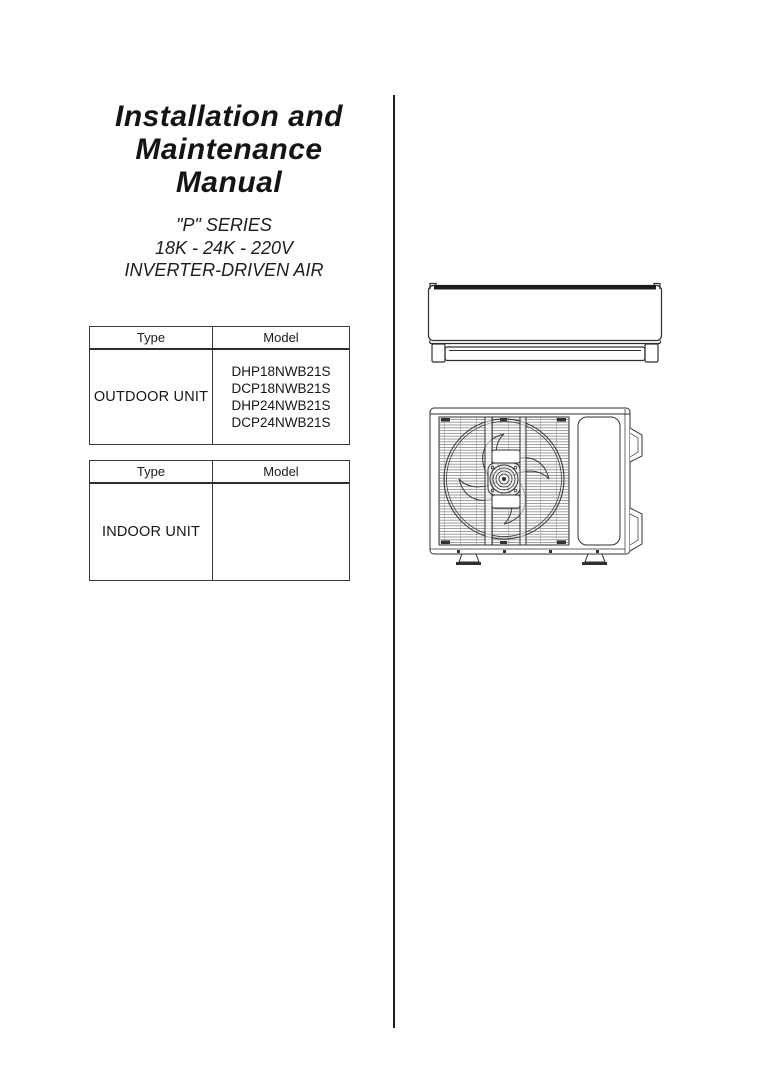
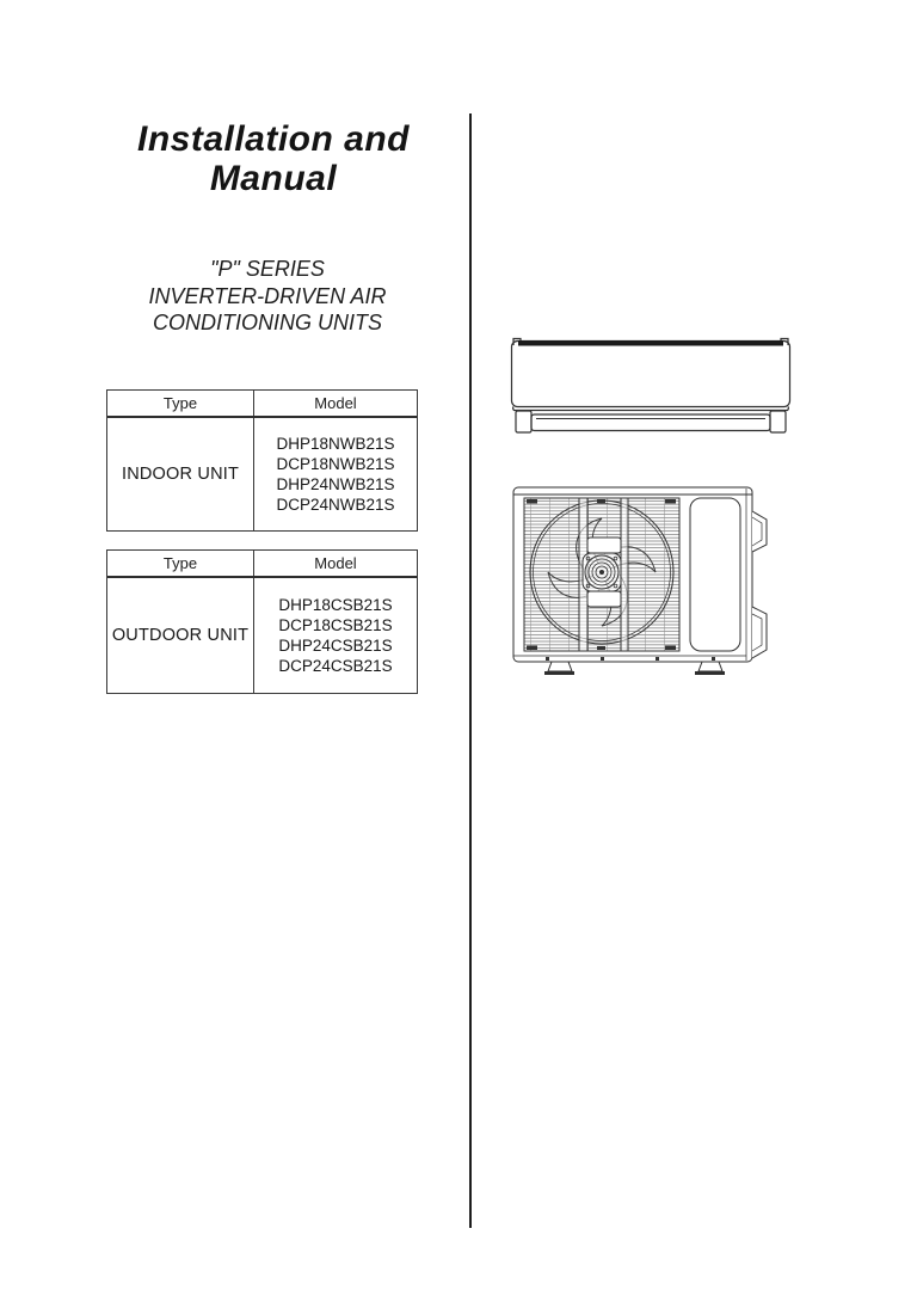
  Installation and
- Maintenance
  Manual
  "P" SERIES
- 18K - 24K - 220V
  INVERTER-DRIVEN AIR
+ CONDITIONING UNITS
  Type
  Model
- OUTDOOR UNIT
+ INDOOR UNIT
  DHP18NWB21S
  DCP18NWB21S
  DHP24NWB21S
  DCP24NWB21S
  Type
  Model
- INDOOR UNIT
+ OUTDOOR UNIT
+ DHP18CSB21S
+ DCP18CSB21S
+ DHP24CSB21S
+ DCP24CSB21S
